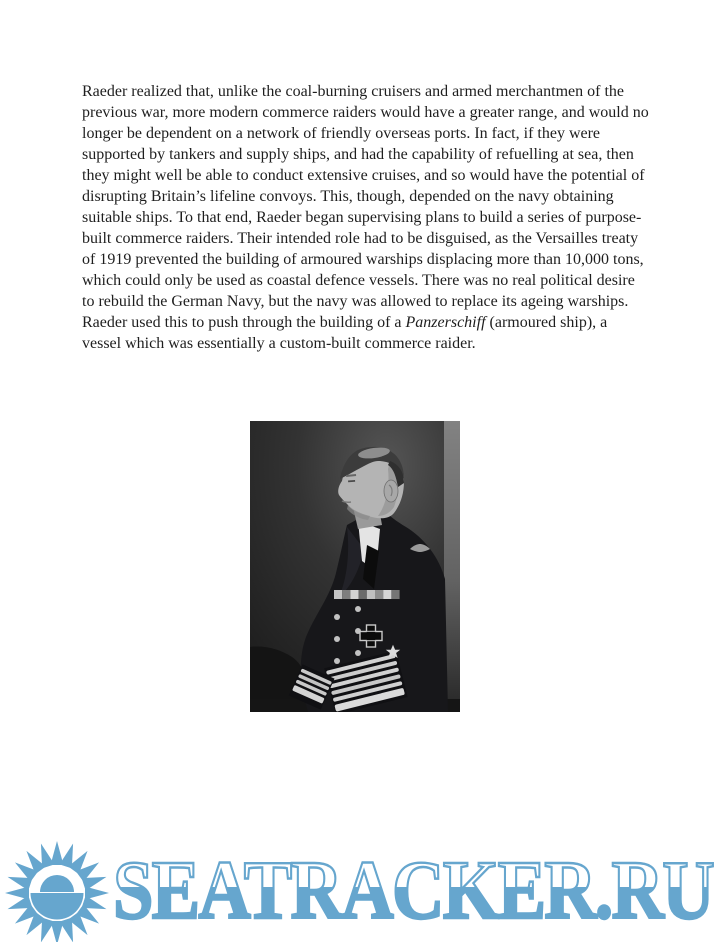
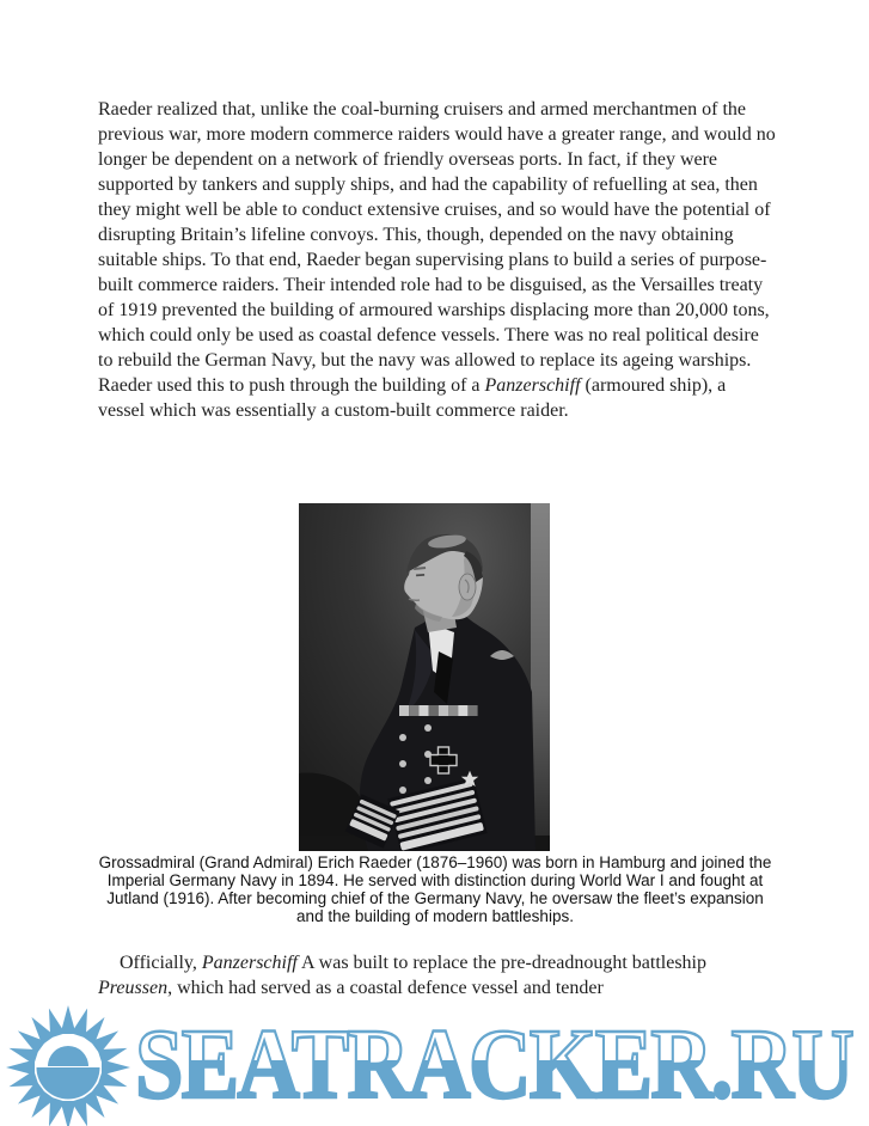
- Raeder realized that, unlike the coal-burning cruisers and armed merchantmen of the previous war, more modern commerce raiders would have a greater range, and would no longer be dependent on a network of friendly overseas ports. In fact, if they were supported by tankers and supply ships, and had the capability of refuelling at sea, then they might well be able to conduct extensive cruises, and so would have the potential of disrupting Britain’s lifeline convoys. This, though, depended on the navy obtaining suitable ships. To that end, Raeder began supervising plans to build a series of purpose-built commerce raiders. Their intended role had to be disguised, as the Versailles treaty of 1919 prevented the building of armoured warships displacing more than 10,000 tons, which could only be used as coastal defence vessels. There was no real political desire to rebuild the German Navy, but the navy was allowed to replace its ageing warships. Raeder used this to push through the building of a Panzerschiff (armoured ship), a vessel which was essentially a custom-built commerce raider.
+ Raeder realized that, unlike the coal-burning cruisers and armed merchantmen of the previous war, more modern commerce raiders would have a greater range, and would no longer be dependent on a network of friendly overseas ports. In fact, if they were supported by tankers and supply ships, and had the capability of refuelling at sea, then they might well be able to conduct extensive cruises, and so would have the potential of disrupting Britain’s lifeline convoys. This, though, depended on the navy obtaining suitable ships. To that end, Raeder began supervising plans to build a series of purpose-built commerce raiders. Their intended role had to be disguised, as the Versailles treaty of 1919 prevented the building of armoured warships displacing more than 20,000 tons, which could only be used as coastal defence vessels. There was no real political desire to rebuild the German Navy, but the navy was allowed to replace its ageing warships. Raeder used this to push through the building of a Panzerschiff (armoured ship), a vessel which was essentially a custom-built commerce raider.
+ Grossadmiral (Grand Admiral) Erich Raeder (1876–1960) was born in Hamburg and joined the Imperial Germany Navy in 1894. He served with distinction during World War I and fought at Jutland (1916). After becoming chief of the Germany Navy, he oversaw the fleet’s expansion and the building of modern battleships.
+ Officially, Panzerschiff A was built to replace the pre-dreadnought battleship Preussen, which had served as a coastal defence vessel and tender
  SEATRACKER.RU
